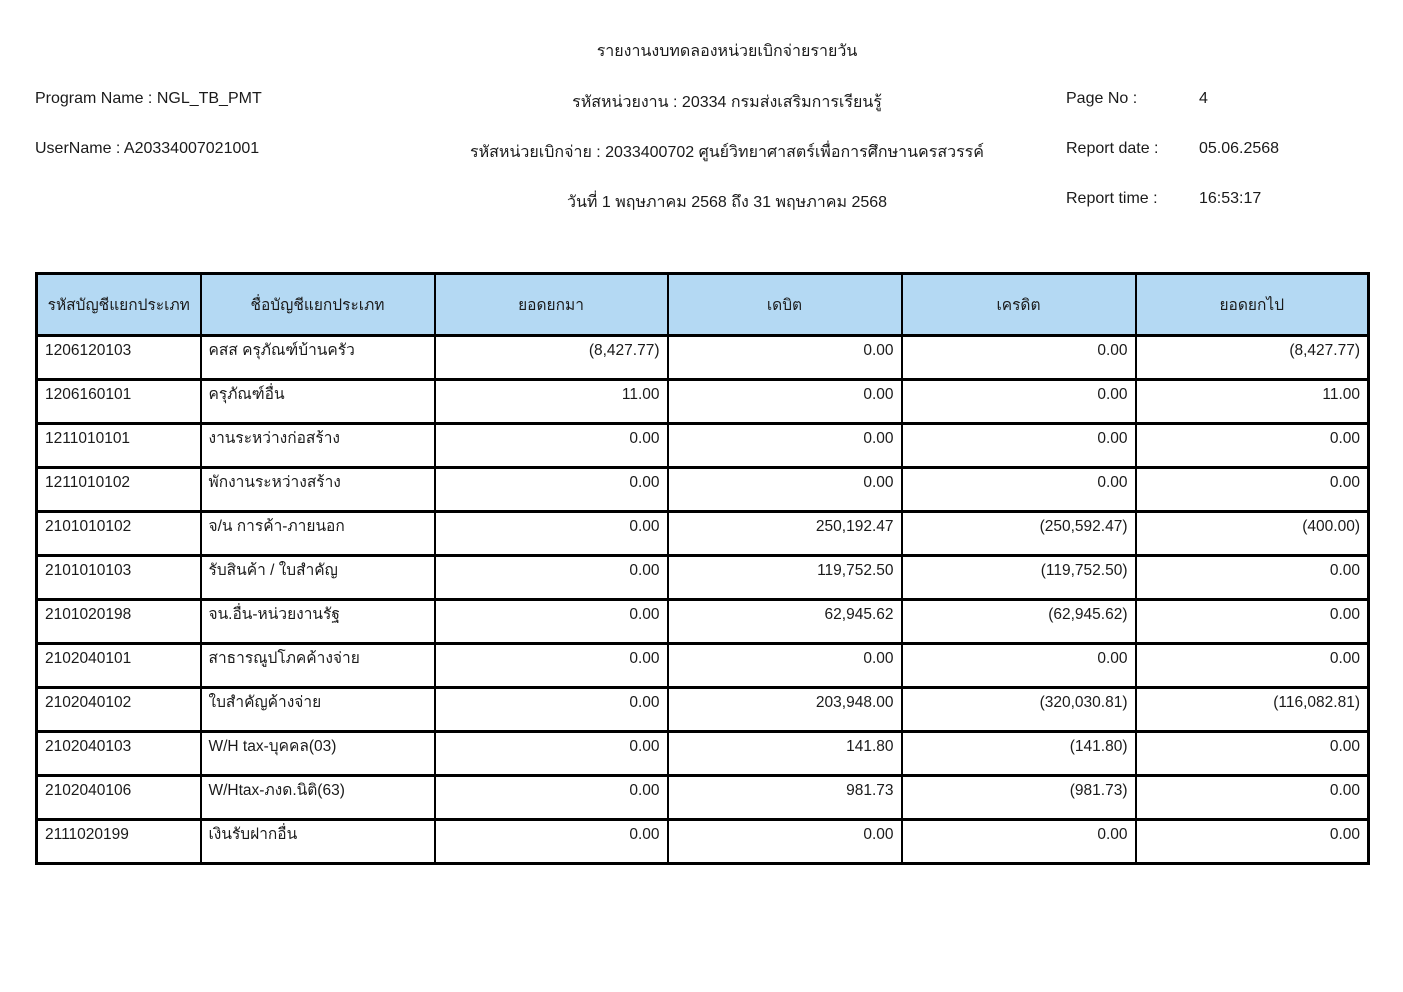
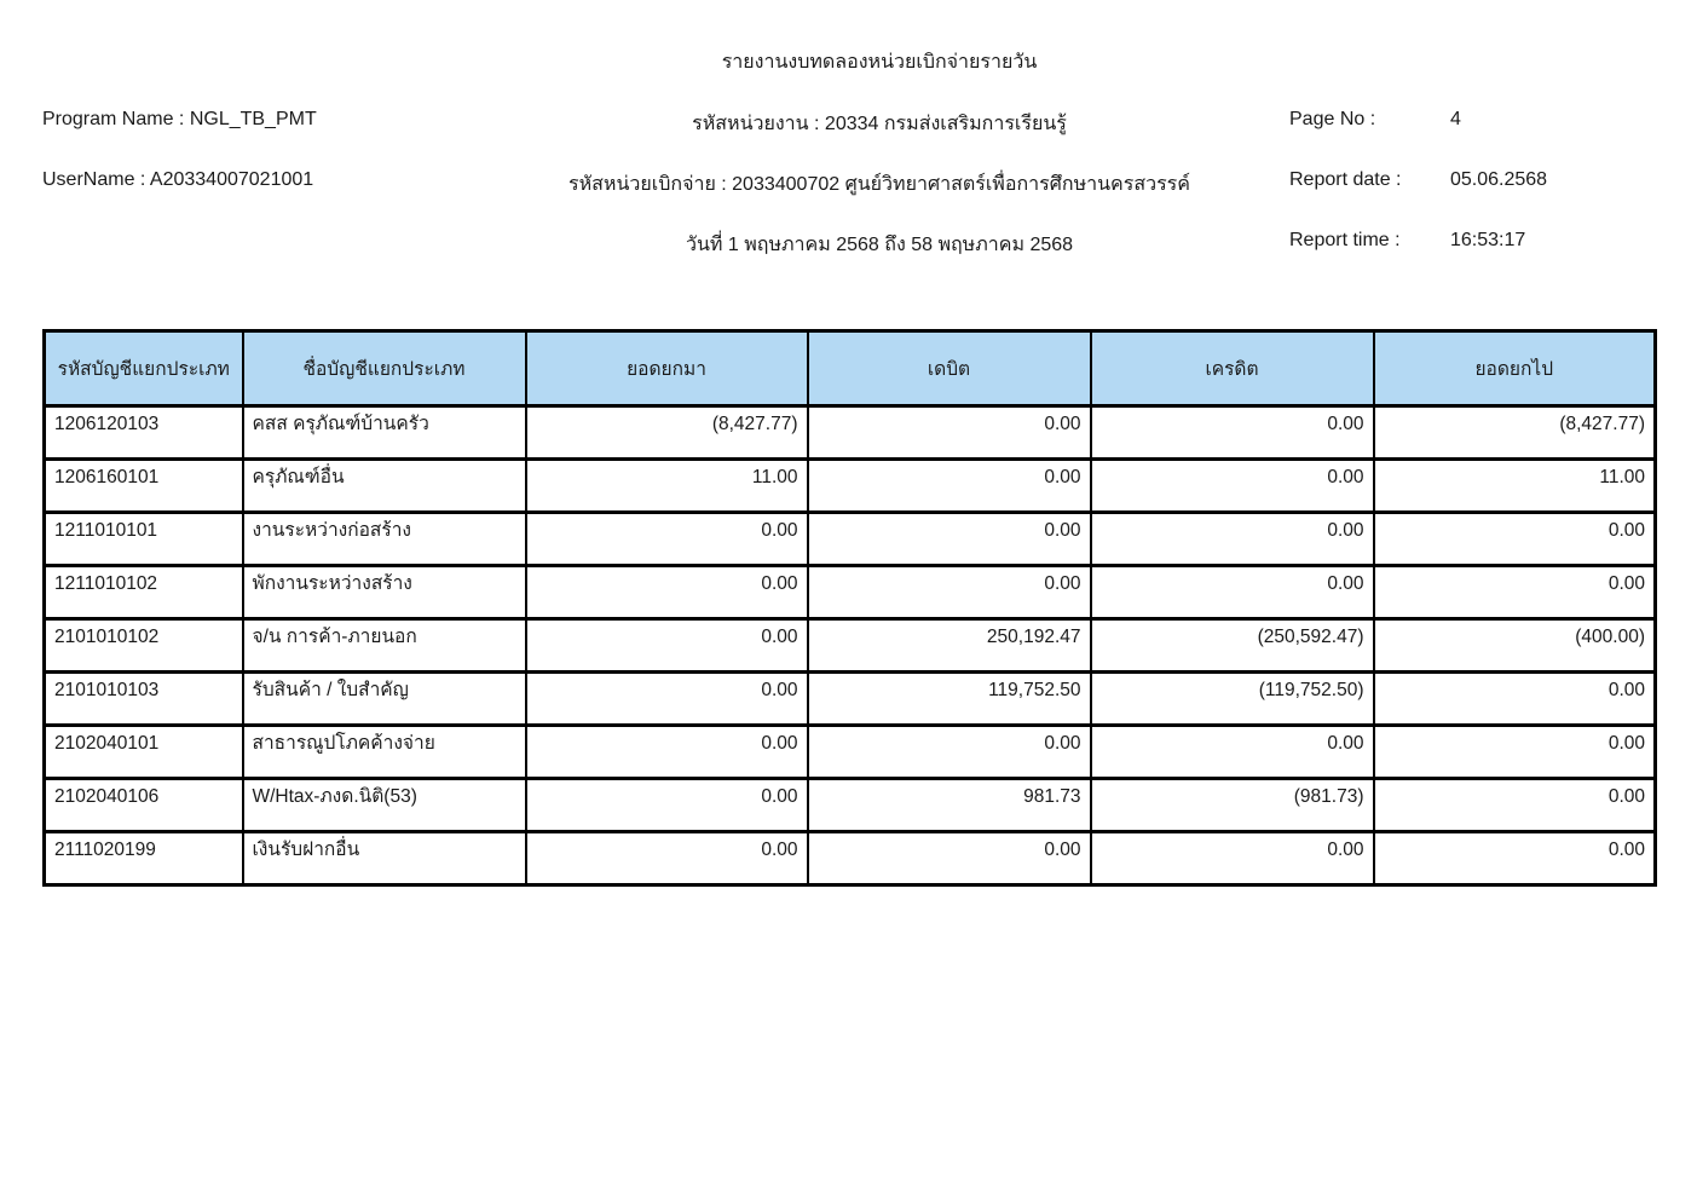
  รายงานงบทดลองหน่วยเบิกจ่ายรายวัน
  Program Name : NGL_TB_PMT
  รหัสหน่วยงาน : 20334 กรมส่งเสริมการเรียนรู้
  Page No :
  4
  UserName : A20334007021001
  รหัสหน่วยเบิกจ่าย : 2033400702 ศูนย์วิทยาศาสตร์เพื่อการศึกษานครสวรรค์
  Report date :
  05.06.2568
- วันที่ 1 พฤษภาคม 2568 ถึง 31 พฤษภาคม 2568
+ วันที่ 1 พฤษภาคม 2568 ถึง 58 พฤษภาคม 2568
  Report time :
  16:53:17
  รหัสบัญชีแยกประเภท	ชื่อบัญชีแยกประเภท	ยอดยกมา	เดบิต	เครดิต	ยอดยกไป
  1206120103	คสส ครุภัณฑ์บ้านครัว	(8,427.77)	0.00	0.00	(8,427.77)
  1206160101	ครุภัณฑ์อื่น	11.00	0.00	0.00	11.00
  1211010101	งานระหว่างก่อสร้าง	0.00	0.00	0.00	0.00
  1211010102	พักงานระหว่างสร้าง	0.00	0.00	0.00	0.00
  2101010102	จ/น การค้า-ภายนอก	0.00	250,192.47	(250,592.47)	(400.00)
  2101010103	รับสินค้า / ใบสำคัญ	0.00	119,752.50	(119,752.50)	0.00
- 2101020198	จน.อื่น-หน่วยงานรัฐ	0.00	62,945.62	(62,945.62)	0.00
  2102040101	สาธารณูปโภคค้างจ่าย	0.00	0.00	0.00	0.00
- 2102040102	ใบสำคัญค้างจ่าย	0.00	203,948.00	(320,030.81)	(116,082.81)
- 2102040103	W/H tax-บุคคล(03)	0.00	141.80	(141.80)	0.00
- 2102040106	W/Htax-ภงด.นิติ(63)	0.00	981.73	(981.73)	0.00
+ 2102040106	W/Htax-ภงด.นิติ(53)	0.00	981.73	(981.73)	0.00
  2111020199	เงินรับฝากอื่น	0.00	0.00	0.00	0.00
